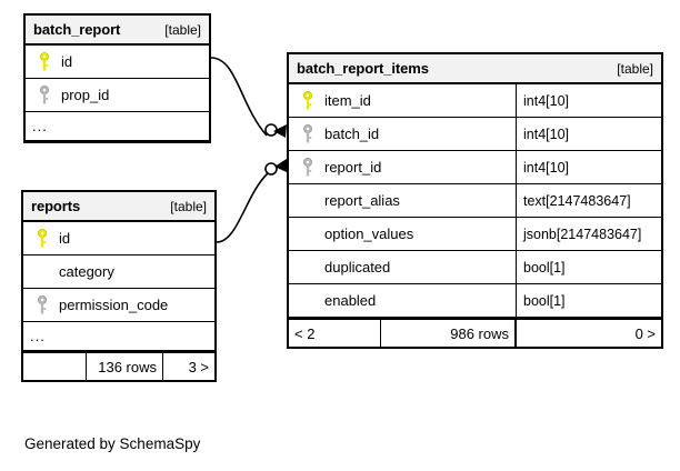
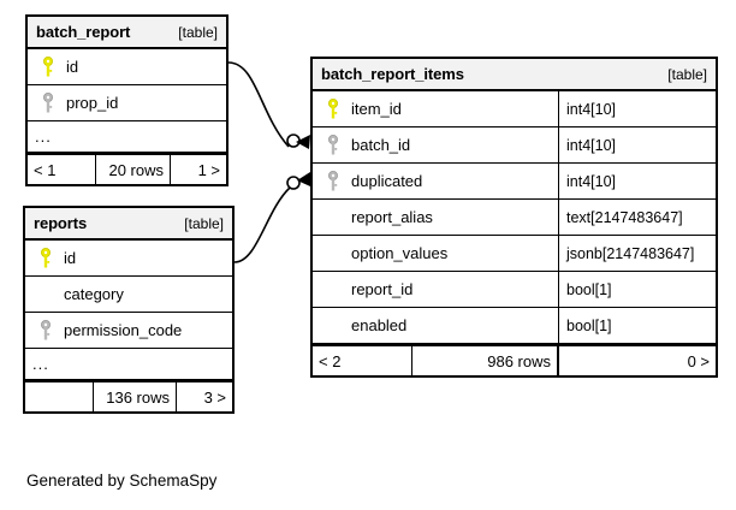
  batch_report
  [table]
  id
  prop_id
  ...
+ < 1
+ 20 rows
+ 1 >
  reports
  [table]
  id
  category
  permission_code
  ...
  136 rows
  3 >
  batch_report_items
  [table]
  item_id
  int4[10]
  batch_id
  int4[10]
- report_id
+ duplicated
  int4[10]
  report_alias
  text[2147483647]
  option_values
  jsonb[2147483647]
- duplicated
+ report_id
  bool[1]
  enabled
  bool[1]
  < 2
  986 rows
  0 >
  Generated by SchemaSpy
